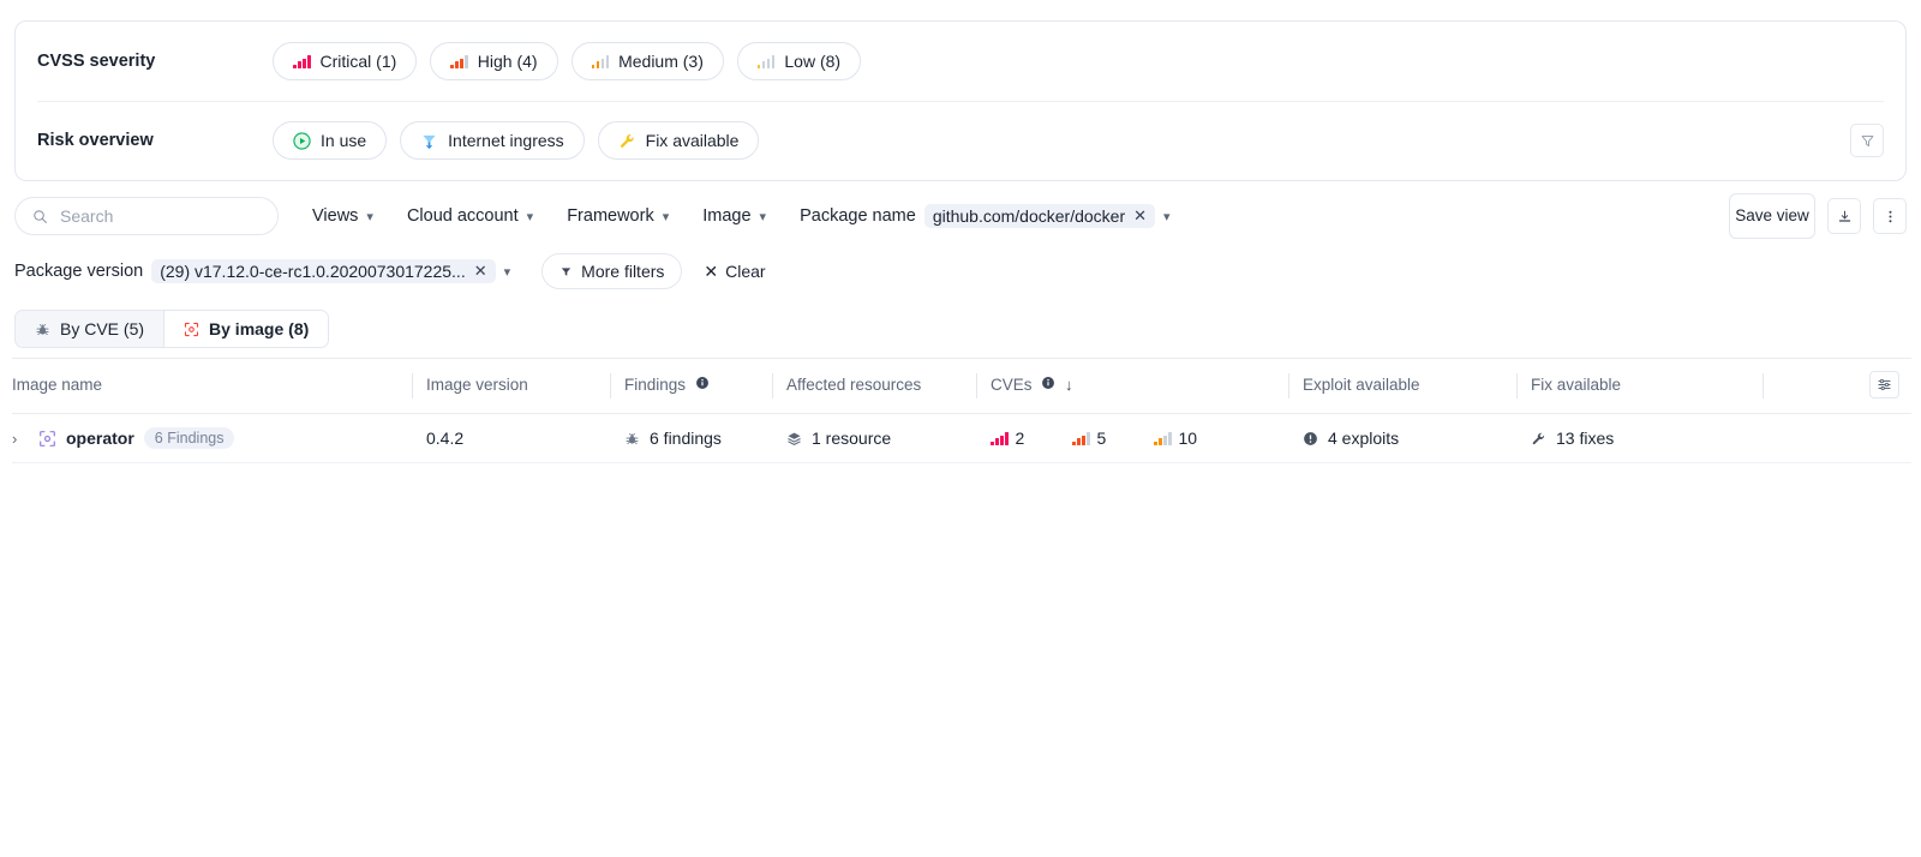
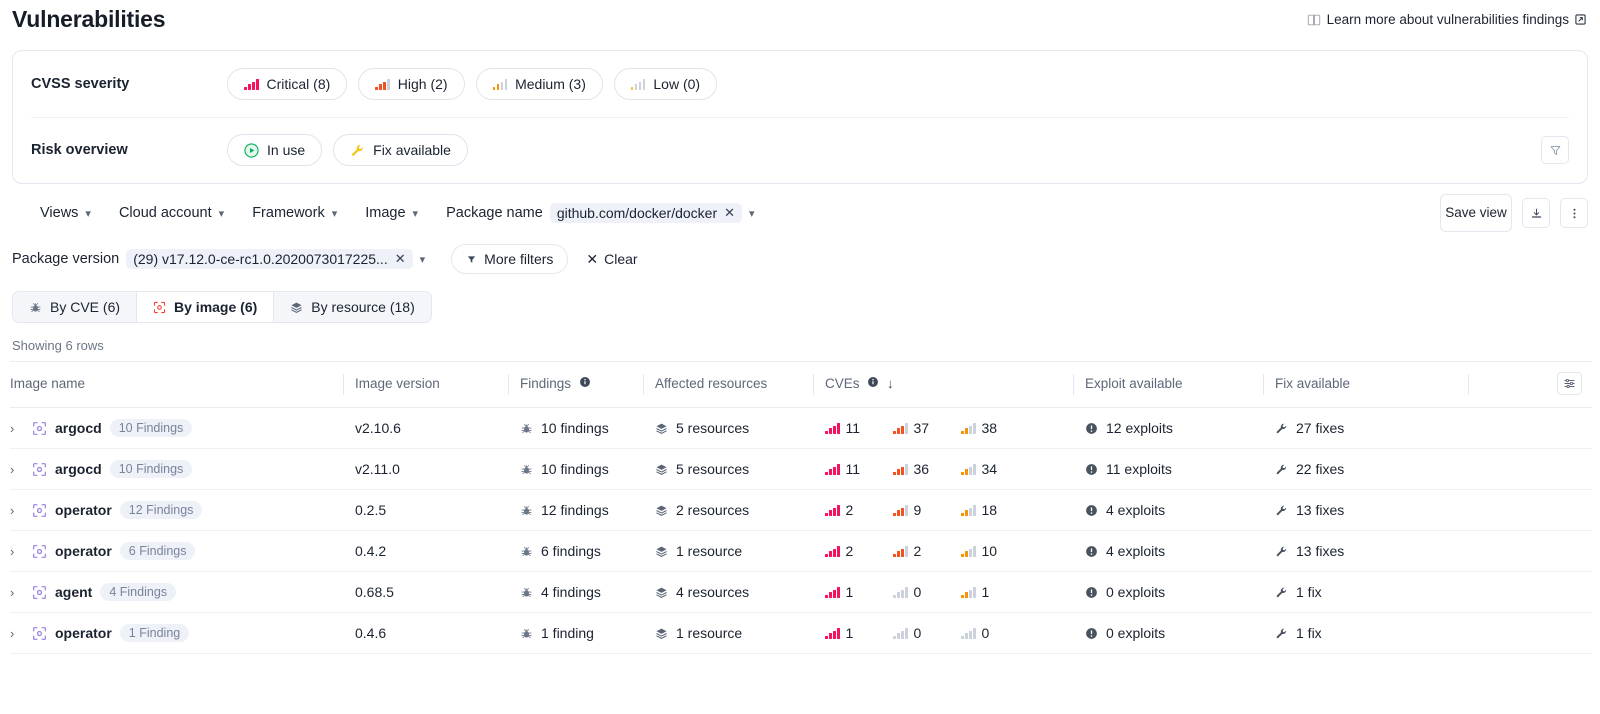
+ Vulnerabilities
+ Learn more about vulnerabilities findings
  CVSS severity
- Critical (1)
+ Critical (8)
- High (4)
+ High (2)
  Medium (3)
- Low (8)
+ Low (0)
  Risk overview
  In use
- Internet ingress
  Fix available
- Search
  Views
  ▾
  Cloud account
  ▾
  Framework
  ▾
  Image
  ▾
  Package name
  github.com/docker/docker
  ✕
  ▾
  Save view
  Package version
  (29) v17.12.0-ce-rc1.0.2020073017225...
  ✕
  ▾
  More filters
  ✕
  Clear
- By CVE (5)
+ By CVE (6)
- By image (8)
+ By image (6)
+ By resource (18)
+ Showing 6 rows
  Image name	Image version	Findings	Affected resources	CVEs ↓	Exploit available	Fix available
+ › argocd 10 Findings	v2.10.6	10 findings	5 resources	11 37 38	12 exploits	27 fixes
+ › argocd 10 Findings	v2.11.0	10 findings	5 resources	11 36 34	11 exploits	22 fixes
+ › operator 12 Findings	0.2.5	12 findings	2 resources	2 9 18	4 exploits	13 fixes
- › operator 6 Findings	0.4.2	6 findings	1 resource	2 5 10	4 exploits	13 fixes
+ › operator 6 Findings	0.4.2	6 findings	1 resource	2 2 10	4 exploits	13 fixes
+ › agent 4 Findings	0.68.5	4 findings	4 resources	1 0 1	0 exploits	1 fix
+ › operator 1 Finding	0.4.6	1 finding	1 resource	1 0 0	0 exploits	1 fix
